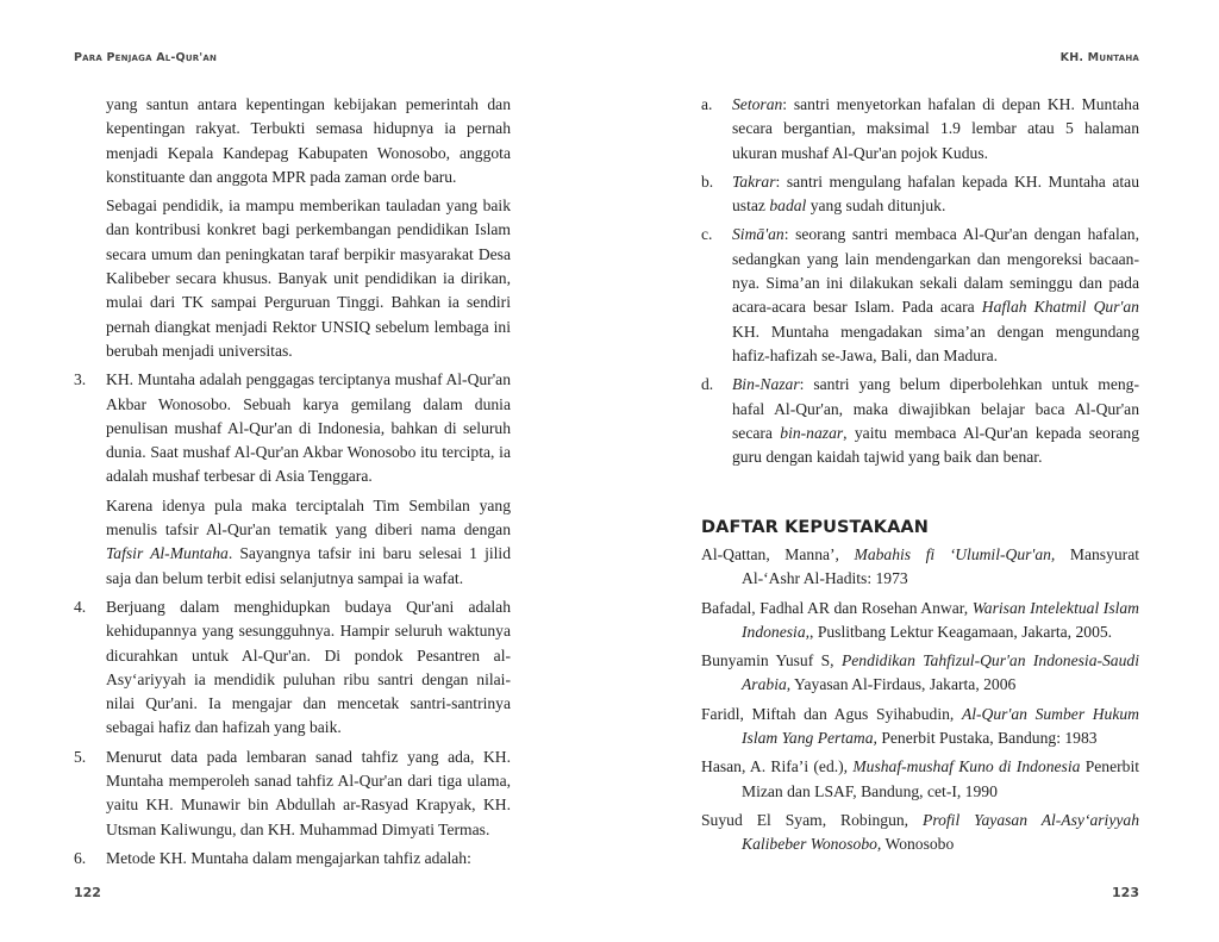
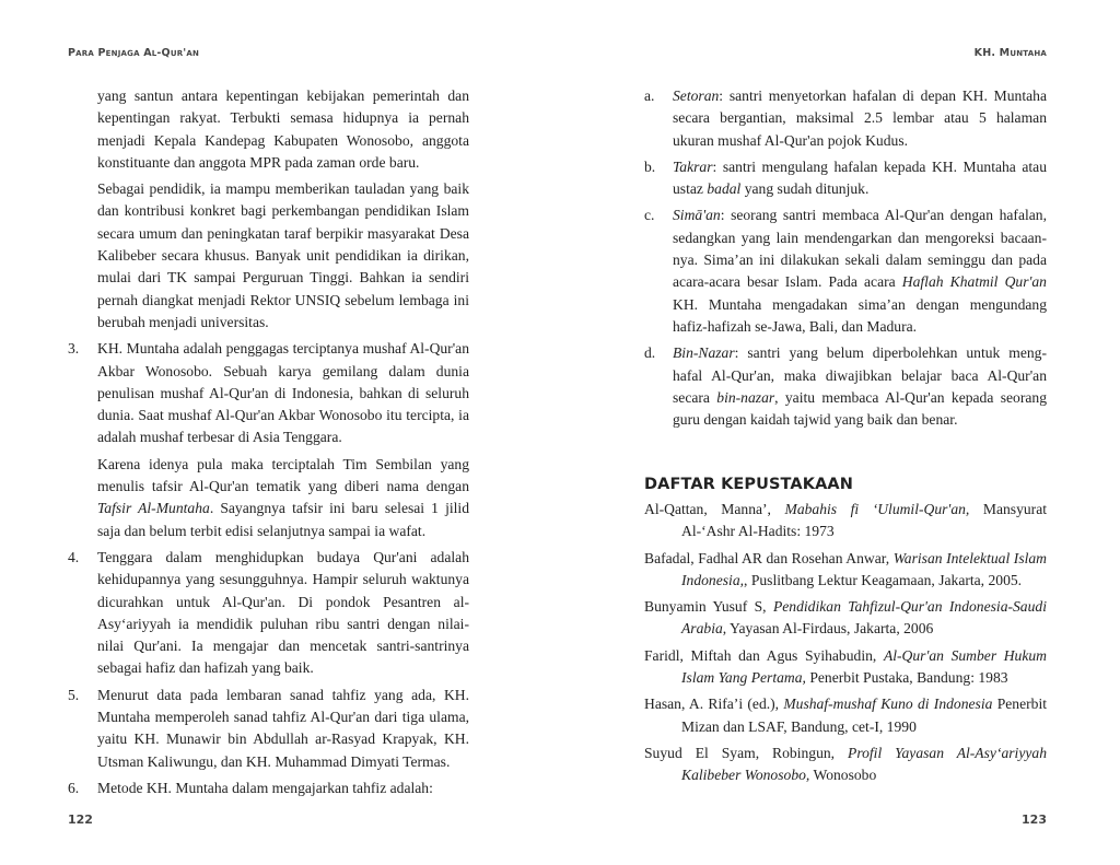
  Para Penjaga Al-Qur'an
  yang santun antara kepentingan kebijakan pemerintah dan kepentingan rakyat. Terbukti semasa hidupnya ia pernah menjadi Kepala Kandepag Kabupaten Wonosobo, anggota konstituante dan anggota MPR pada zaman orde baru.
  Sebagai pendidik, ia mampu memberikan tauladan yang baik dan kontribusi konkret bagi perkembangan pendidikan Islam secara umum dan peningkatan taraf berpikir masyarakat Desa Kalibeber secara khusus. Banyak unit pendidikan ia dirikan, mulai dari TK sampai Perguruan Tinggi. Bahkan ia sendiri pernah diangkat menjadi Rektor UNSIQ sebelum lembaga ini berubah menjadi universitas.
  3.
  KH. Muntaha adalah penggagas terciptanya mushaf Al-Qur'an Akbar Wonosobo. Sebuah karya gemilang dalam dunia penulisan mushaf Al-Qur'an di Indonesia, bahkan di seluruh dunia. Saat mushaf Al-Qur'an Akbar Wonosobo itu tercipta, ia adalah mushaf terbesar di Asia Tenggara.
  Karena idenya pula maka terciptalah Tim Sembilan yang menulis tafsir Al-Qur'an tematik yang diberi nama dengan Tafsir Al-Muntaha. Sayangnya tafsir ini baru selesai 1 jilid saja dan belum terbit edisi selanjutnya sampai ia wafat.
  4.
- Berjuang dalam menghidupkan budaya Qur'ani adalah kehidupannya yang sesungguhnya. Hampir seluruh waktunya dicurahkan untuk Al-Qur'an. Di pondok Pesantren al-Asy‘ariyyah ia mendidik puluhan ribu santri dengan nilai-nilai Qur'ani. Ia mengajar dan mencetak santri-santrinya sebagai hafiz dan hafizah yang baik.
+ Tenggara dalam menghidupkan budaya Qur'ani adalah kehidupannya yang sesungguhnya. Hampir seluruh waktunya dicurahkan untuk Al-Qur'an. Di pondok Pesantren al-Asy‘ariyyah ia mendidik puluhan ribu santri dengan nilai-nilai Qur'ani. Ia mengajar dan mencetak santri-santrinya sebagai hafiz dan hafizah yang baik.
  5.
  Menurut data pada lembaran sanad tahfiz yang ada, KH. Muntaha memperoleh sanad tahfiz Al-Qur'an dari tiga ulama, yaitu KH. Munawir bin Abdullah ar-Rasyad Krapyak, KH. Utsman Kaliwungu, dan KH. Muhammad Dimyati Termas.
  6.
  Metode KH. Muntaha dalam mengajarkan tahfiz adalah:
  122
  KH. Muntaha
  123
  a.
- Setoran: santri menyetorkan hafalan di depan KH. Muntaha secara bergantian, maksimal 1.9 lembar atau 5 halaman ukuran mushaf Al-Qur'an pojok Kudus.
+ Setoran: santri menyetorkan hafalan di depan KH. Muntaha secara bergantian, maksimal 2.5 lembar atau 5 halaman ukuran mushaf Al-Qur'an pojok Kudus.
  b.
  Takrar: santri mengulang hafalan kepada KH. Muntaha atau ustaz badal yang sudah ditunjuk.
  c.
  Simā'an: seorang santri membaca Al-Qur'an dengan hafalan, sedangkan yang lain mendengarkan dan mengoreksi bacaan-nya. Sima’an ini dilakukan sekali dalam seminggu dan pada acara-acara besar Islam. Pada acara Haflah Khatmil Qur'an KH. Muntaha mengadakan sima’an dengan mengundang hafiz-hafizah se-Jawa, Bali, dan Madura.
  d.
  Bin-Nazar: santri yang belum diperbolehkan untuk meng-hafal Al-Qur'an, maka diwajibkan belajar baca Al-Qur'an secara bin-nazar, yaitu membaca Al-Qur'an kepada seorang guru dengan kaidah tajwid yang baik dan benar.
  DAFTAR KEPUSTAKAAN
  Al-Qattan, Manna’, Mabahis fi ‘Ulumil-Qur'an, Mansyurat Al-‘Ashr Al-Hadits: 1973
  Bafadal, Fadhal AR dan Rosehan Anwar, Warisan Intelektual Islam Indonesia,, Puslitbang Lektur Keagamaan, Jakarta, 2005.
  Bunyamin Yusuf S, Pendidikan Tahfizul-Qur'an Indonesia-Saudi Arabia, Yayasan Al-Firdaus, Jakarta, 2006
  Faridl, Miftah dan Agus Syihabudin, Al-Qur'an Sumber Hukum Islam Yang Pertama, Penerbit Pustaka, Bandung: 1983
  Hasan, A. Rifa’i (ed.), Mushaf-mushaf Kuno di Indonesia Penerbit Mizan dan LSAF, Bandung, cet-I, 1990
  Suyud El Syam, Robingun, Profil Yayasan Al-Asy‘ariyyah Kalibeber Wonosobo, Wonosobo
